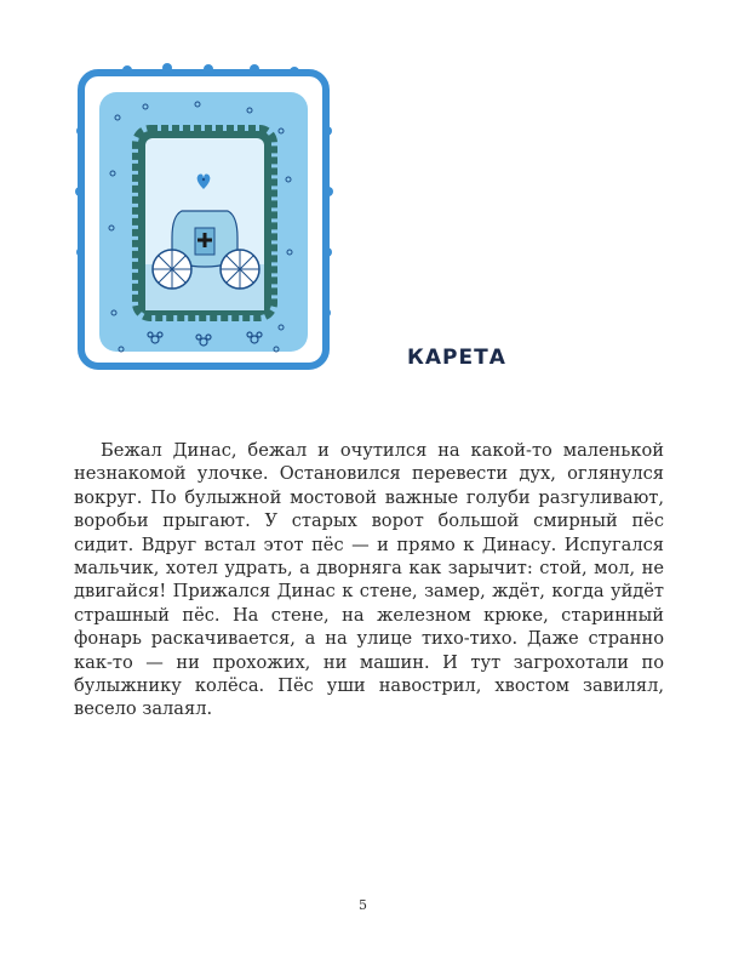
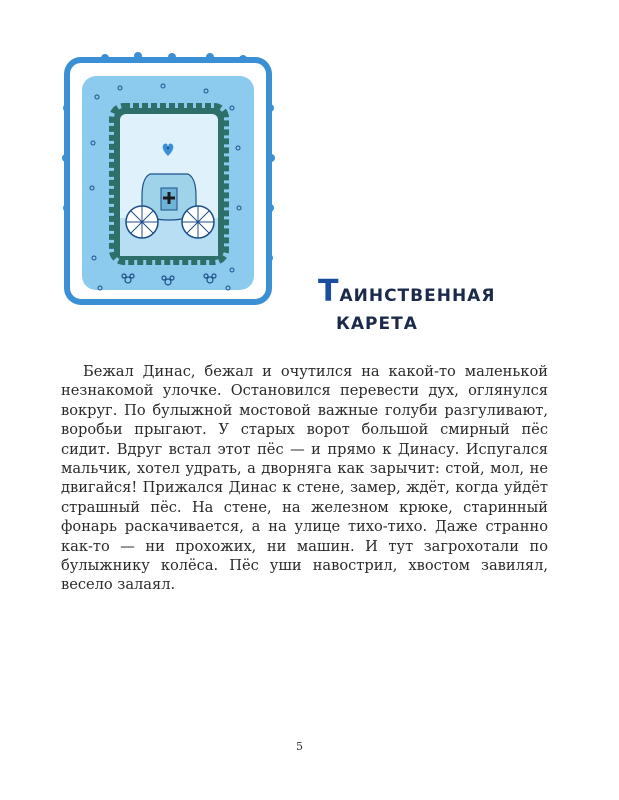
+ Таинственная
  карета
  Бежал Динас, бежал и очутился на какой-то маленькой незнакомой улочке. Остановился перевести дух, оглянулся вокруг. По булыжной мостовой важные голуби разгуливают, воробьи прыгают. У старых ворот большой смирный пёс сидит. Вдруг встал этот пёс — и прямо к Динасу. Испугался мальчик, хотел удрать, а дворняга как зарычит: стой, мол, не двигайся! Прижался Динас к стене, замер, ждёт, когда уйдёт страшный пёс. На стене, на железном крюке, старинный фонарь раскачивается, а на улице тихо-тихо. Даже странно как-то — ни прохожих, ни машин. И тут загрохотали по булыжнику колёса. Пёс уши навострил, хвостом завилял, весело залаял.
  5
